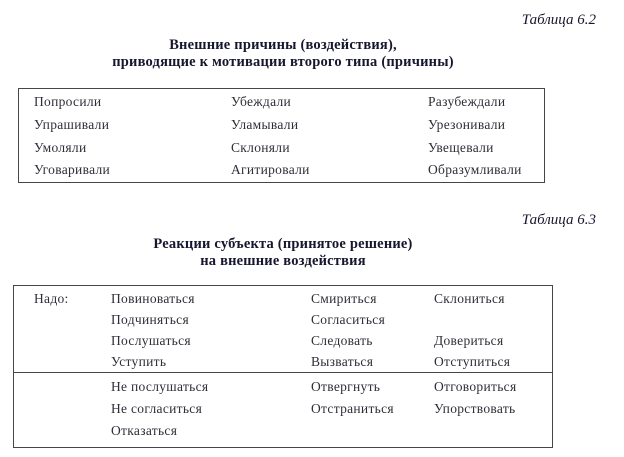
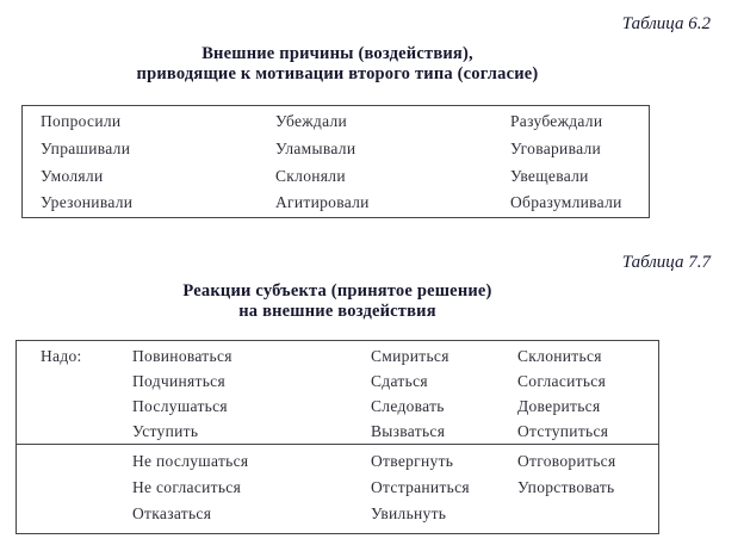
  Таблица 6.2
  Внешние причины (воздействия),
- приводящие к мотивации второго типа (причины)
+ приводящие к мотивации второго типа (согласие)
  Попросили
  Убеждали
  Разубеждали
  Упрашивали
  Уламывали
- Урезонивали
+ Уговаривали
  Умоляли
  Склоняли
  Увещевали
- Уговаривали
+ Урезонивали
  Агитировали
  Образумливали
- Таблица 6.3
+ Таблица 7.7
  Реакции субъекта (принятое решение)
  на внешние воздействия
  Надо:
  Повиноваться
  Смириться
  Склониться
  Подчиняться
+ Сдаться
  Согласиться
  Послушаться
  Следовать
  Довериться
  Уступить
  Вызваться
  Отступиться
  Не послушаться
  Отвергнуть
  Отговориться
  Не согласиться
  Отстраниться
  Упорствовать
  Отказаться
+ Увильнуть
